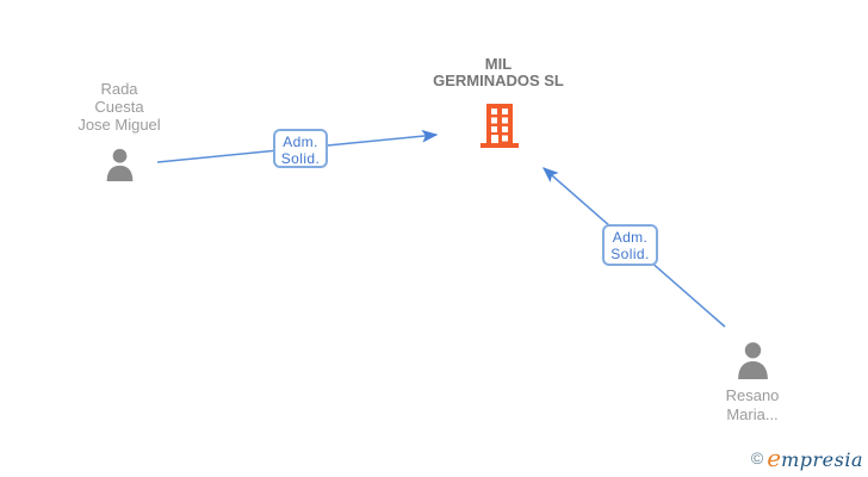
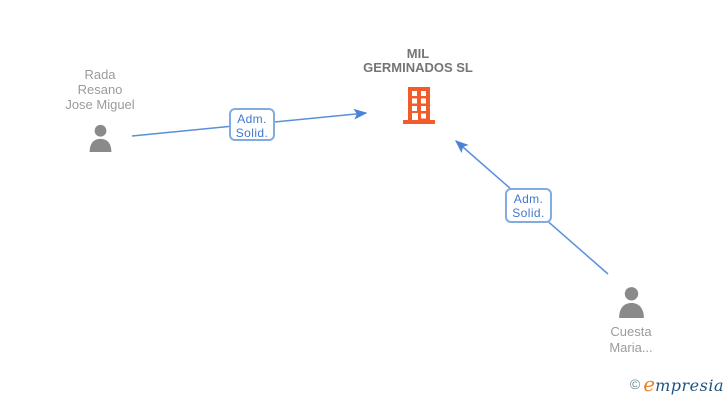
  MIL
  GERMINADOS SL
  Rada
- Cuesta
+ Resano
  Jose Miguel
- Resano
+ Cuesta
  Maria...
  Adm.
  Solid.
  Adm.
  Solid.
  © empresia
